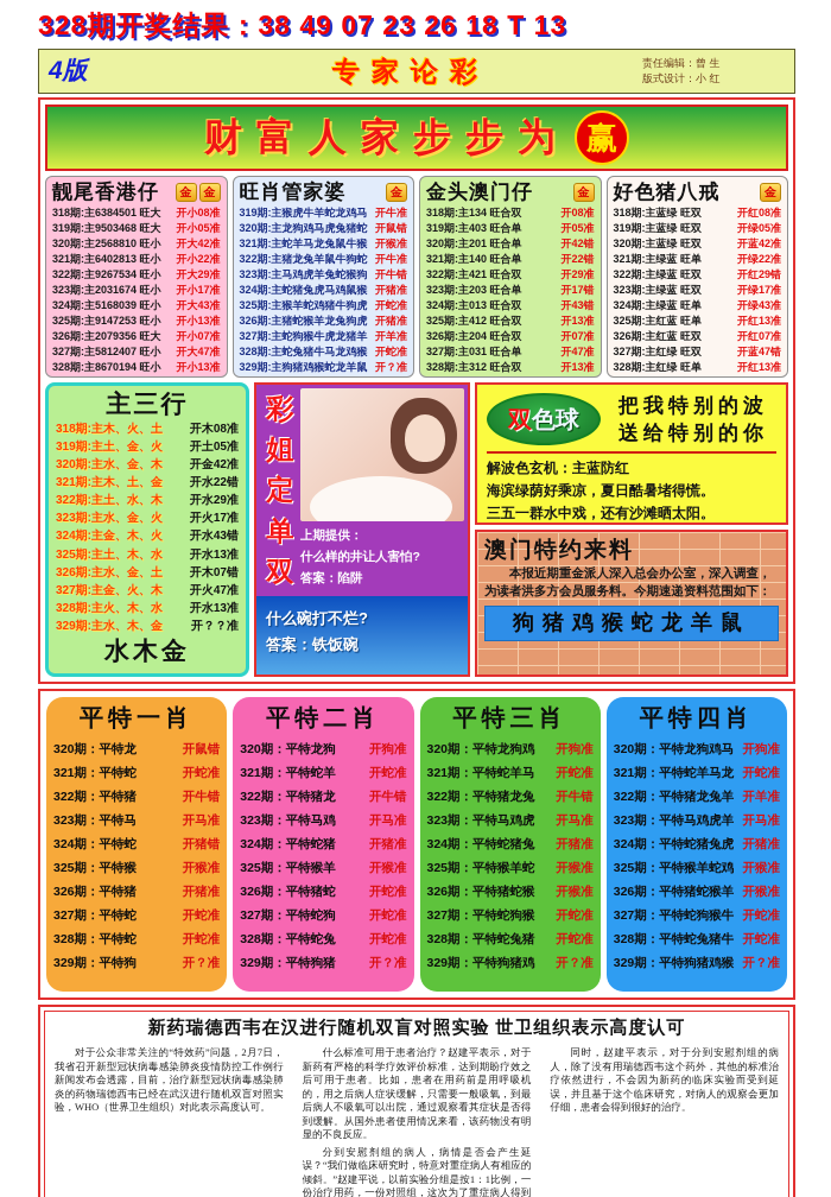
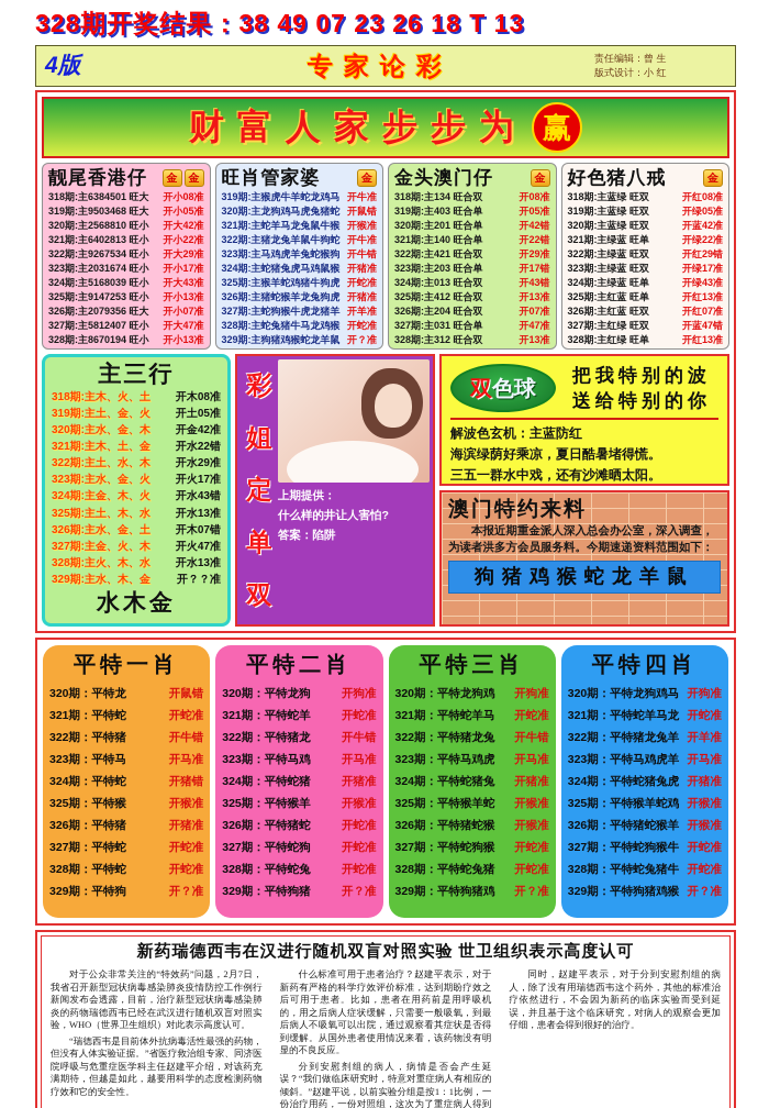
  328期开奖结果：38 49 07 23 26 18 T 13
  4版
  专家论彩
  责任编辑：曾 生
  版式设计：小 红
  财富人家步步为
  赢
  靓尾香港仔
  金
  金
  318期:主6384501 旺大
  开小08准
  319期:主9503468 旺大
  开小05准
  320期:主2568810 旺小
  开大42准
  321期:主6402813 旺小
  开小22准
  322期:主9267534 旺小
  开大29准
  323期:主2031674 旺小
  开小17准
  324期:主5168039 旺小
  开大43准
  325期:主9147253 旺小
  开小13准
  326期:主2079356 旺大
  开小07准
  327期:主5812407 旺小
  开大47准
  328期:主8670194 旺小
  开小13准
  旺肖管家婆
  金
  319期:主猴虎牛羊蛇龙鸡马
  开牛准
  320期:主龙狗鸡马虎兔猪蛇
  开鼠错
  321期:主蛇羊马龙兔鼠牛猴
  开猴准
  322期:主猪龙兔羊鼠牛狗蛇
  开牛准
  323期:主马鸡虎羊兔蛇猴狗
  开牛错
  324期:主蛇猪兔虎马鸡鼠猴
  开猪准
  325期:主猴羊蛇鸡猪牛狗虎
  开蛇准
  326期:主猪蛇猴羊龙兔狗虎
  开猪准
  327期:主蛇狗猴牛虎龙猪羊
  开羊准
  328期:主蛇兔猪牛马龙鸡猴
  开蛇准
  329期:主狗猪鸡猴蛇龙羊鼠
  开？准
  金头澳门仔
  金
  318期:主134 旺合双
  开08准
  319期:主403 旺合单
  开05准
  320期:主201 旺合单
  开42错
  321期:主140 旺合单
  开22错
  322期:主421 旺合双
  开29准
  323期:主203 旺合单
  开17错
  324期:主013 旺合双
  开43错
  325期:主412 旺合双
  开13准
  326期:主204 旺合双
  开07准
  327期:主031 旺合单
  开47准
  328期:主312 旺合双
  开13准
  好色猪八戒
  金
  318期:主蓝绿 旺双
  开红08准
  319期:主蓝绿 旺双
  开绿05准
  320期:主蓝绿 旺双
  开蓝42准
  321期:主绿蓝 旺单
  开绿22准
  322期:主绿蓝 旺双
  开红29错
  323期:主绿蓝 旺双
  开绿17准
  324期:主绿蓝 旺单
  开绿43准
  325期:主红蓝 旺单
  开红13准
  326期:主红蓝 旺双
  开红07准
  327期:主红绿 旺双
  开蓝47错
  328期:主红绿 旺单
  开红13准
  主三行
  318期:主木、火、土
  开木08准
  319期:主土、金、火
  开土05准
  320期:主水、金、木
  开金42准
  321期:主木、土、金
  开水22错
  322期:主土、水、木
  开水29准
  323期:主水、金、火
  开火17准
  324期:主金、木、火
  开水43错
  325期:主土、木、水
  开水13准
  326期:主水、金、土
  开木07错
  327期:主金、火、木
  开火47准
  328期:主火、木、水
  开水13准
  329期:主水、木、金
  开？？准
  水木金
  彩
  姐
  定
  单
  双
  上期提供：
  什么样的井让人害怕?
  答案：陷阱
- 什么碗打不烂?
- 答案：铁饭碗
  双
  色球
  把我特别的波
  送给特别的你
  解波色玄机：主蓝防红
  海滨绿荫好乘凉，夏日酷暑堵得慌。
  三五一群水中戏，还有沙滩晒太阳。
  澳门特约来料
  本报近期重金派人深入总会办公室，深入调查，为读者洪多方会员服务料。今期速递资料范围如下：
  狗猪鸡猴蛇龙羊鼠
  平特一肖
  320期：平特龙
  开鼠错
  321期：平特蛇
  开蛇准
  322期：平特猪
  开牛错
  323期：平特马
  开马准
  324期：平特蛇
  开猪错
  325期：平特猴
  开猴准
  326期：平特猪
  开猪准
  327期：平特蛇
  开蛇准
  328期：平特蛇
  开蛇准
  329期：平特狗
  开？准
  平特二肖
  320期：平特龙狗
  开狗准
  321期：平特蛇羊
  开蛇准
  322期：平特猪龙
  开牛错
  323期：平特马鸡
  开马准
  324期：平特蛇猪
  开猪准
  325期：平特猴羊
  开猴准
  326期：平特猪蛇
  开蛇准
  327期：平特蛇狗
  开蛇准
  328期：平特蛇兔
  开蛇准
  329期：平特狗猪
  开？准
  平特三肖
  320期：平特龙狗鸡
  开狗准
  321期：平特蛇羊马
  开蛇准
  322期：平特猪龙兔
  开牛错
  323期：平特马鸡虎
  开马准
  324期：平特蛇猪兔
  开猪准
  325期：平特猴羊蛇
  开猴准
  326期：平特猪蛇猴
  开猴准
  327期：平特蛇狗猴
  开蛇准
  328期：平特蛇兔猪
  开蛇准
  329期：平特狗猪鸡
  开？准
  平特四肖
  320期：平特龙狗鸡马
  开狗准
  321期：平特蛇羊马龙
  开蛇准
  322期：平特猪龙兔羊
  开羊准
  323期：平特马鸡虎羊
  开马准
  324期：平特蛇猪兔虎
  开猪准
  325期：平特猴羊蛇鸡
  开猴准
  326期：平特猪蛇猴羊
  开猴准
  327期：平特蛇狗猴牛
  开蛇准
  328期：平特蛇兔猪牛
  开蛇准
  329期：平特狗猪鸡猴
  开？准
  新药瑞德西韦在汉进行随机双盲对照实验 世卫组织表示高度认可
  对于公众非常关注的“特效药”问题，2月7日，我省召开新型冠状病毒感染肺炎疫情防控工作例行新闻发布会透露，目前，治疗新型冠状病毒感染肺炎的药物瑞德西韦已经在武汉进行随机双盲对照实验，WHO（世界卫生组织）对此表示高度认可。
+ “瑞德西韦是目前体外抗病毒活性最强的药物，但没有人体实验证据。”省医疗救治组专家、同济医院呼吸与危重症医学科主任赵建平介绍，对该药充满期待，但越是如此，越要用科学的态度检测药物疗效和它的安全性。
  什么标准可用于患者治疗？赵建平表示，对于新药有严格的科学疗效评价标准，达到期盼疗效之后可用于患者。比如，患者在用药前是用呼吸机的，用之后病人症状缓解，只需要一般吸氧，到最后病人不吸氧可以出院，通过观察看其症状是否得到缓解。从国外患者使用情况来看，该药物没有明显的不良反应。
  同时，赵建平表示，对于分到安慰剂组的病人，除了没有用瑞德西韦这个药外，其他的标准治疗依然进行，不会因为新药的临床实验而受到延误，并且基于这个临床研究，对病人的观察会更加仔细，患者会得到很好的治疗。
